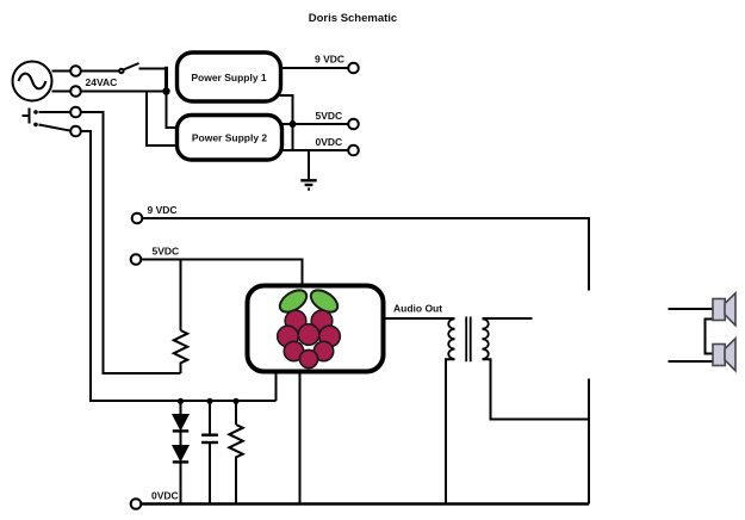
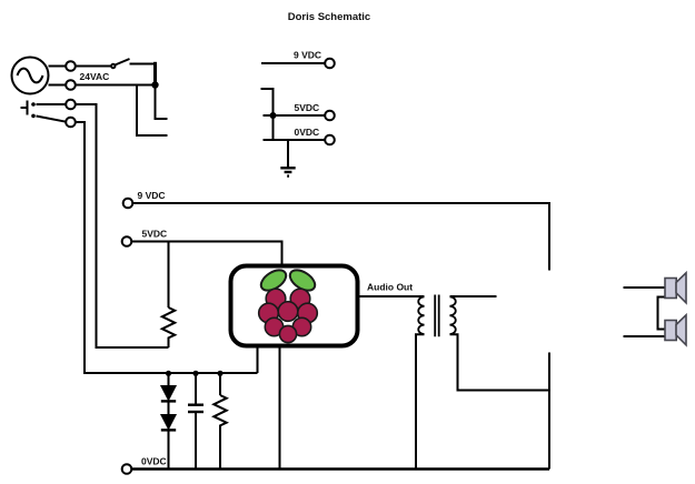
  Doris Schematic
  24VAC
- Power Supply 1
- Power Supply 2
  9 VDC
  5VDC
  0VDC
  9 VDC
  5VDC
  0VDC
  Audio Out
